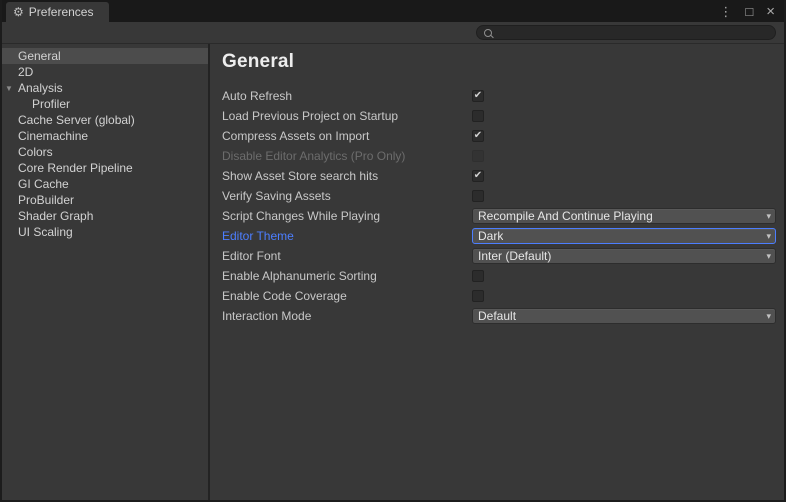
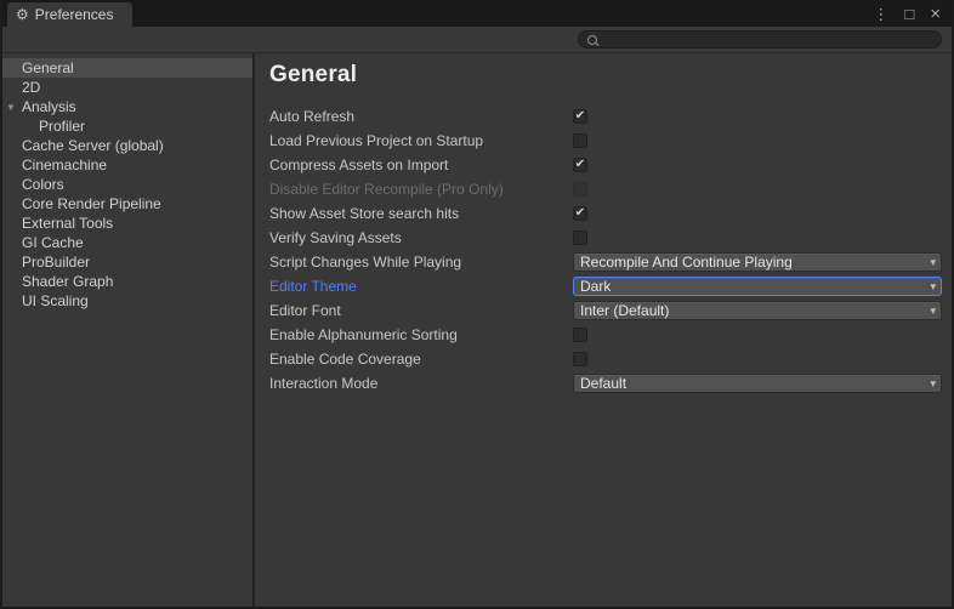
  ⚙
  Preferences
  ⋮
  □
  ×
  General
  2D
  ▼
  Analysis
  Profiler
  Cache Server (global)
  Cinemachine
  Colors
  Core Render Pipeline
+ External Tools
  GI Cache
  ProBuilder
  Shader Graph
  UI Scaling
  General
  Auto Refresh
  ✔
  Load Previous Project on Startup
  Compress Assets on Import
  ✔
- Disable Editor Analytics (Pro Only)
+ Disable Editor Recompile (Pro Only)
  Show Asset Store search hits
  ✔
  Verify Saving Assets
  Script Changes While Playing
  Recompile And Continue Playing
  ▾
  Editor Theme
  Dark
  ▾
  Editor Font
  Inter (Default)
  ▾
  Enable Alphanumeric Sorting
  Enable Code Coverage
  Interaction Mode
  Default
  ▾
